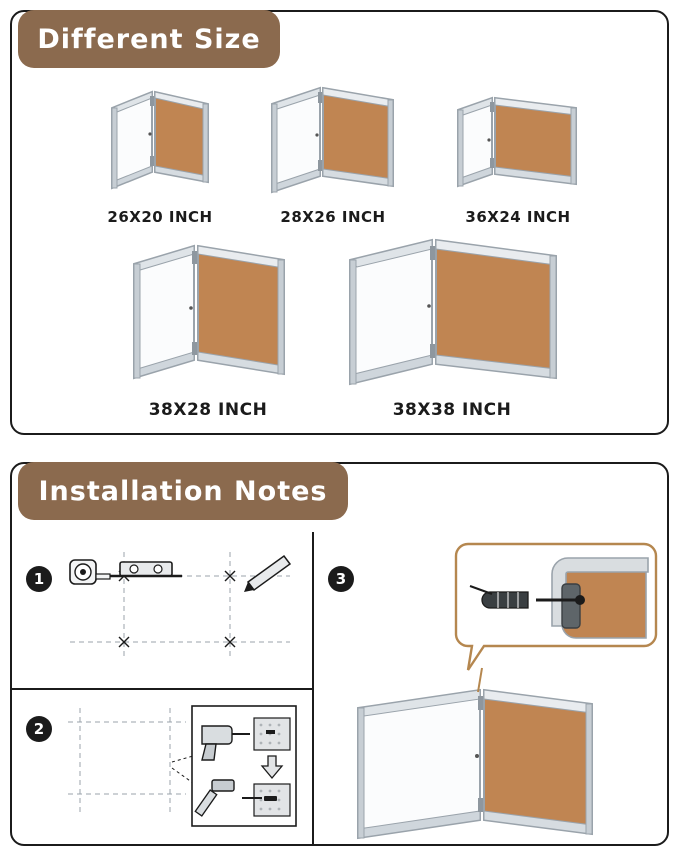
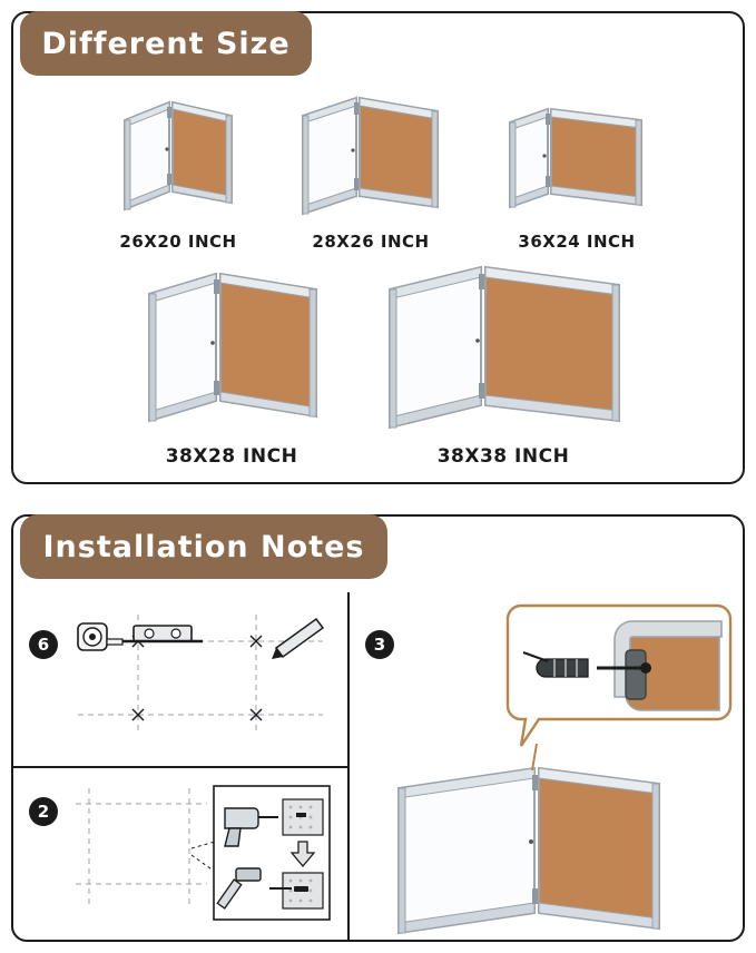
  Different Size
  26X20 INCH
  28X26 INCH
  36X24 INCH
  38X28 INCH
  38X38 INCH
  Installation Notes
- 1
+ 6
  2
  3
